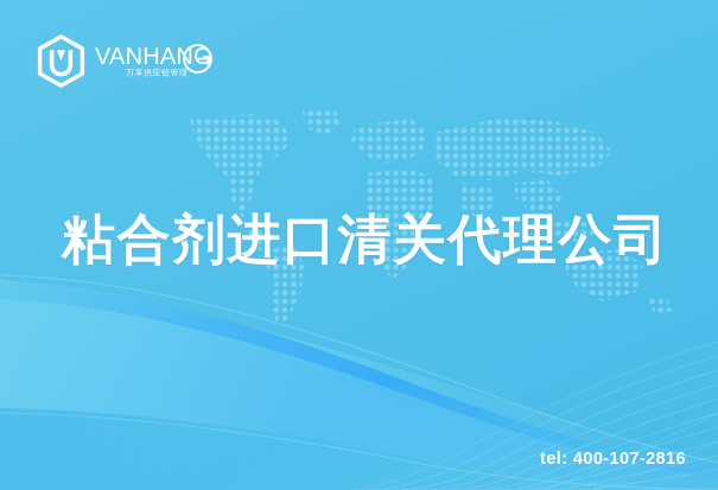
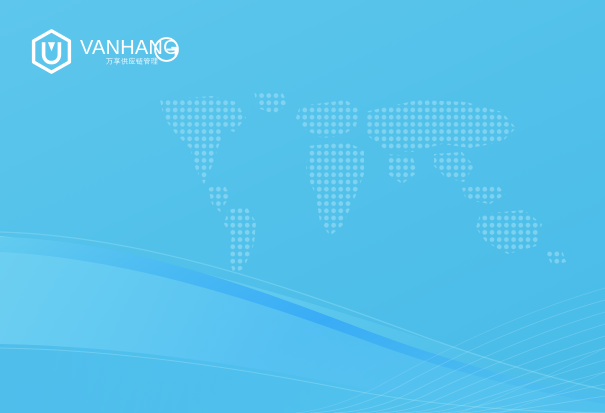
  VANHAG
  万享供应链管理
- 粘合剂进口清关代理公司
- tel: 400-107-2816
